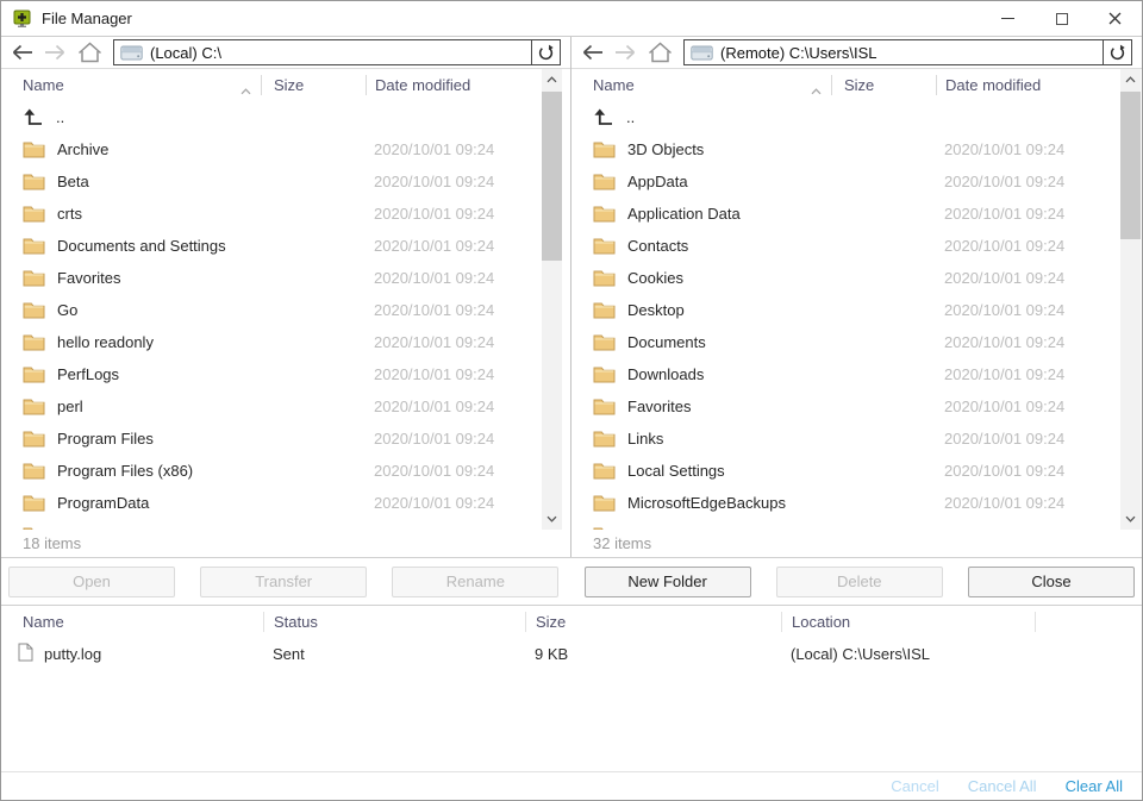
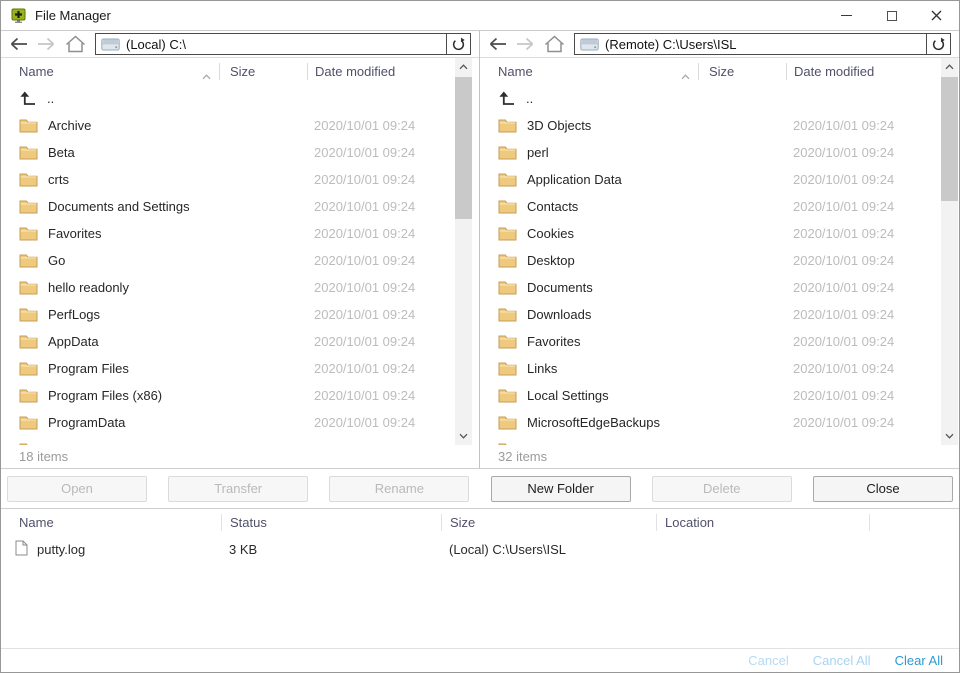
  File Manager
  (Local) C:\
  Name
  Size
  Date modified
  ..
  Archive
  2020/10/01 09:24
  Beta
  2020/10/01 09:24
  crts
  2020/10/01 09:24
  Documents and Settings
  2020/10/01 09:24
  Favorites
  2020/10/01 09:24
  Go
  2020/10/01 09:24
  hello readonly
  2020/10/01 09:24
  PerfLogs
  2020/10/01 09:24
- perl
+ AppData
  2020/10/01 09:24
  Program Files
  2020/10/01 09:24
  Program Files (x86)
  2020/10/01 09:24
  ProgramData
  2020/10/01 09:24
  18 items
  (Remote) C:\Users\ISL
  Name
  Size
  Date modified
  ..
  3D Objects
  2020/10/01 09:24
- AppData
+ perl
  2020/10/01 09:24
  Application Data
  2020/10/01 09:24
  Contacts
  2020/10/01 09:24
  Cookies
  2020/10/01 09:24
  Desktop
  2020/10/01 09:24
  Documents
  2020/10/01 09:24
  Downloads
  2020/10/01 09:24
  Favorites
  2020/10/01 09:24
  Links
  2020/10/01 09:24
  Local Settings
  2020/10/01 09:24
  MicrosoftEdgeBackups
  2020/10/01 09:24
  32 items
  Open
  Transfer
  Rename
  New Folder
  Delete
  Close
  Name
  Status
  Size
  Location
  putty.log
- Sent
- 9 KB
+ 3 KB
  (Local) C:\Users\ISL
  Cancel
  Cancel All
  Clear All
